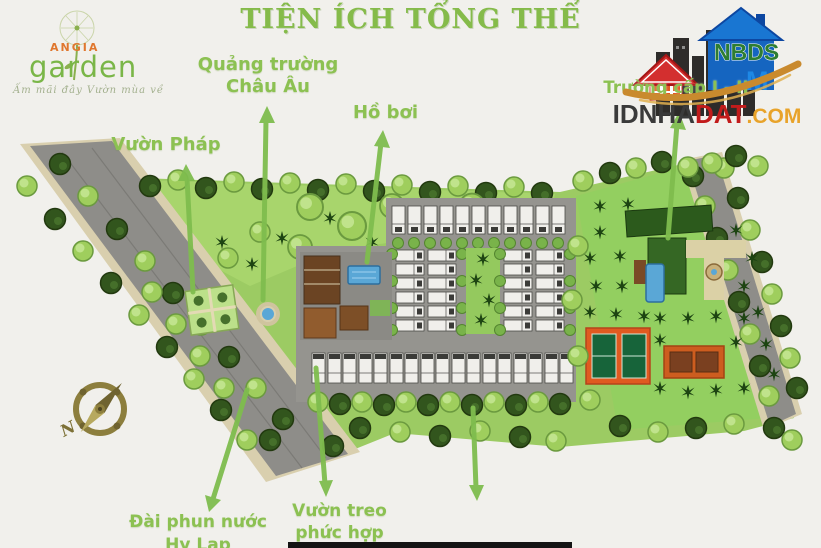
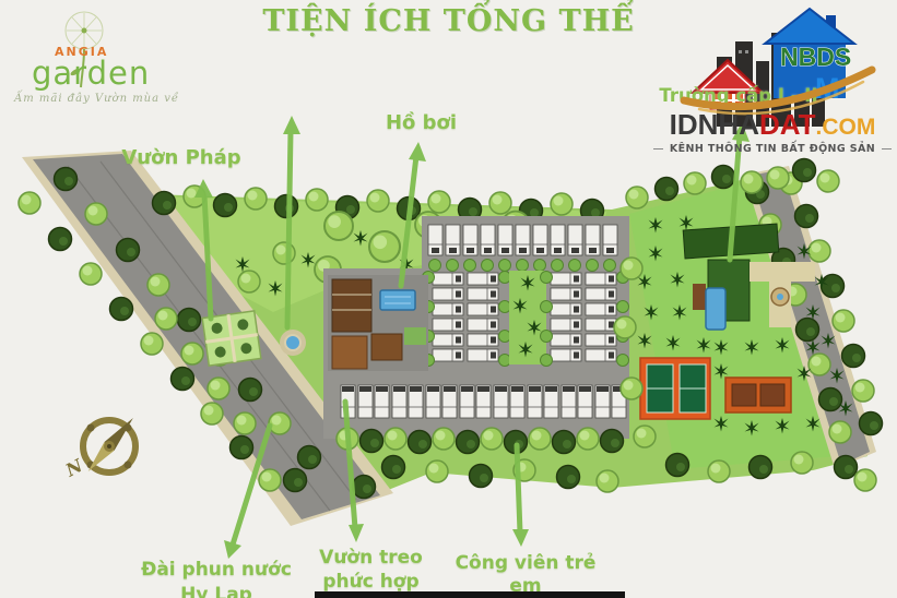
  TIỆN ÍCH TỔNG THỂ
  ANGIA
  garden
  Ấm mãi đây Vườn mùa về
  NBDS
  IDNHADAT.COM
+ KÊNH THÔNG TIN BẤT ĐỘNG SẢN
  Vườn Pháp
- Quảng trường
- Châu Âu
  Hồ bơi
  Trường cấp I
  Đài phun nước
  Hy Lạp
  Vườn treo
  phức hợp
+ Công viên trẻ em
